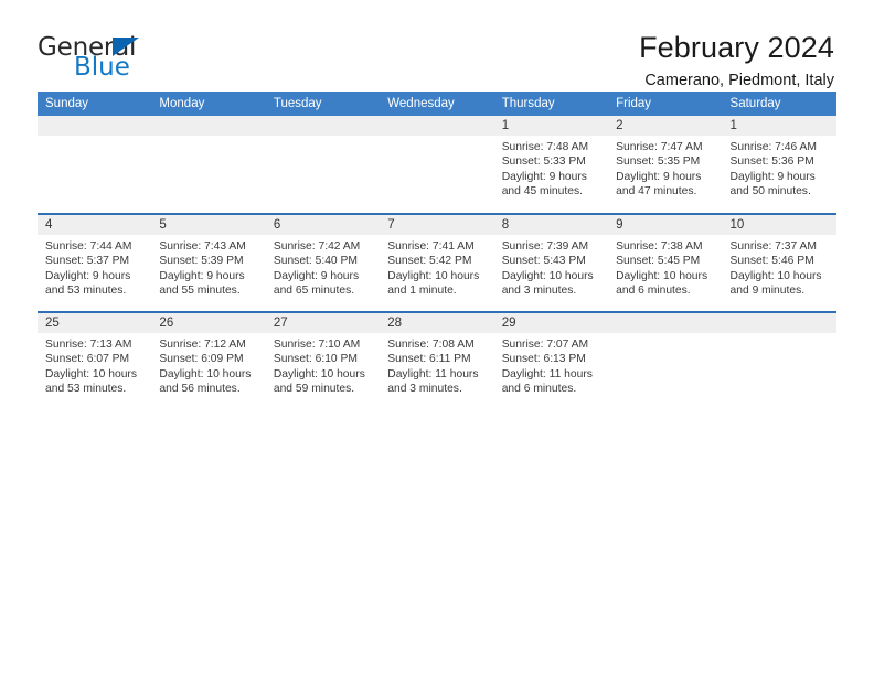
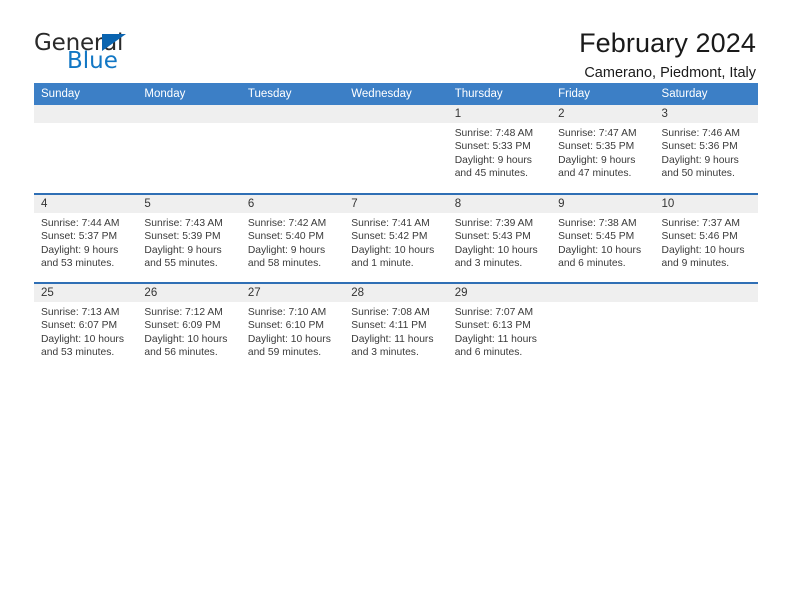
  General
  Blue
  February 2024
  Camerano, Piedmont, Italy
  Sunday	Monday	Tuesday	Wednesday	Thursday	Friday	Saturday
- 				1Sunrise: 7:48 AMSunset: 5:33 PMDaylight: 9 hoursand 45 minutes.	2Sunrise: 7:47 AMSunset: 5:35 PMDaylight: 9 hoursand 47 minutes.	1Sunrise: 7:46 AMSunset: 5:36 PMDaylight: 9 hoursand 50 minutes.
+ 				1Sunrise: 7:48 AMSunset: 5:33 PMDaylight: 9 hoursand 45 minutes.	2Sunrise: 7:47 AMSunset: 5:35 PMDaylight: 9 hoursand 47 minutes.	3Sunrise: 7:46 AMSunset: 5:36 PMDaylight: 9 hoursand 50 minutes.
- 4Sunrise: 7:44 AMSunset: 5:37 PMDaylight: 9 hoursand 53 minutes.	5Sunrise: 7:43 AMSunset: 5:39 PMDaylight: 9 hoursand 55 minutes.	6Sunrise: 7:42 AMSunset: 5:40 PMDaylight: 9 hoursand 65 minutes.	7Sunrise: 7:41 AMSunset: 5:42 PMDaylight: 10 hoursand 1 minute.	8Sunrise: 7:39 AMSunset: 5:43 PMDaylight: 10 hoursand 3 minutes.	9Sunrise: 7:38 AMSunset: 5:45 PMDaylight: 10 hoursand 6 minutes.	10Sunrise: 7:37 AMSunset: 5:46 PMDaylight: 10 hoursand 9 minutes.
+ 4Sunrise: 7:44 AMSunset: 5:37 PMDaylight: 9 hoursand 53 minutes.	5Sunrise: 7:43 AMSunset: 5:39 PMDaylight: 9 hoursand 55 minutes.	6Sunrise: 7:42 AMSunset: 5:40 PMDaylight: 9 hoursand 58 minutes.	7Sunrise: 7:41 AMSunset: 5:42 PMDaylight: 10 hoursand 1 minute.	8Sunrise: 7:39 AMSunset: 5:43 PMDaylight: 10 hoursand 3 minutes.	9Sunrise: 7:38 AMSunset: 5:45 PMDaylight: 10 hoursand 6 minutes.	10Sunrise: 7:37 AMSunset: 5:46 PMDaylight: 10 hoursand 9 minutes.
- 25Sunrise: 7:13 AMSunset: 6:07 PMDaylight: 10 hoursand 53 minutes.	26Sunrise: 7:12 AMSunset: 6:09 PMDaylight: 10 hoursand 56 minutes.	27Sunrise: 7:10 AMSunset: 6:10 PMDaylight: 10 hoursand 59 minutes.	28Sunrise: 7:08 AMSunset: 6:11 PMDaylight: 11 hoursand 3 minutes.	29Sunrise: 7:07 AMSunset: 6:13 PMDaylight: 11 hoursand 6 minutes.
+ 25Sunrise: 7:13 AMSunset: 6:07 PMDaylight: 10 hoursand 53 minutes.	26Sunrise: 7:12 AMSunset: 6:09 PMDaylight: 10 hoursand 56 minutes.	27Sunrise: 7:10 AMSunset: 6:10 PMDaylight: 10 hoursand 59 minutes.	28Sunrise: 7:08 AMSunset: 4:11 PMDaylight: 11 hoursand 3 minutes.	29Sunrise: 7:07 AMSunset: 6:13 PMDaylight: 11 hoursand 6 minutes.
